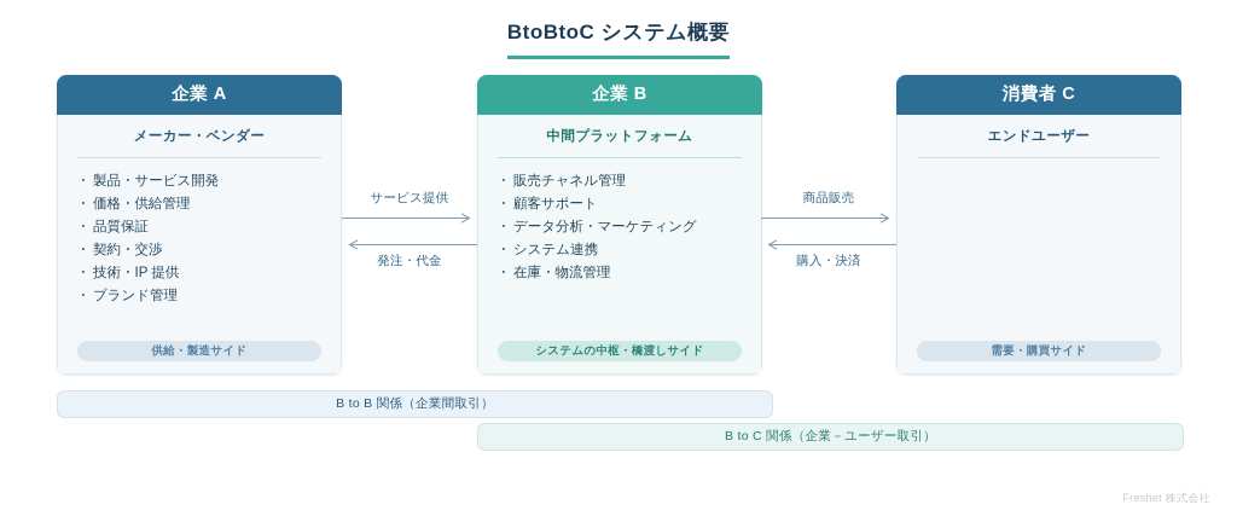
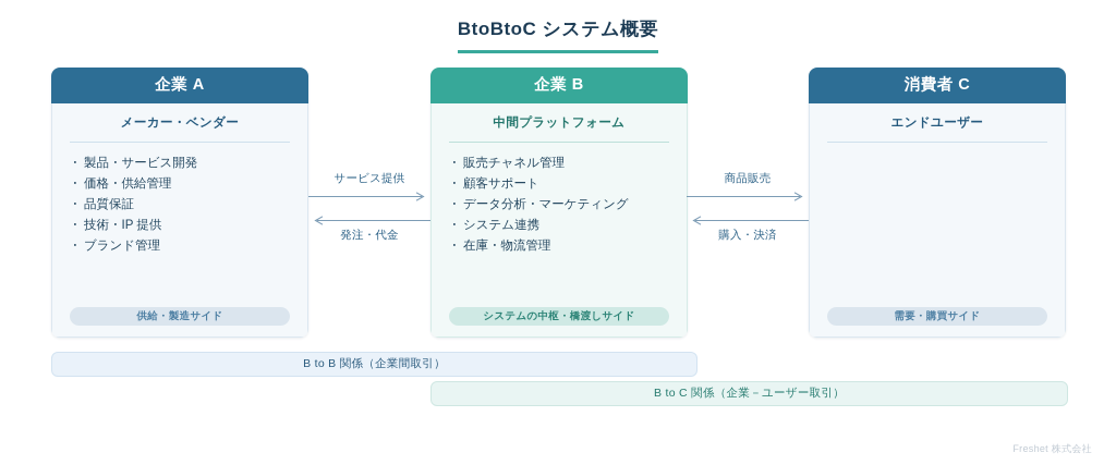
  BtoBtoC システム概要
  企業 A
  メーカー・ベンダー
  製品・サービス開発
  価格・供給管理
  品質保証
- 契約・交渉
  技術・IP 提供
  ブランド管理
  供給・製造サイド
  企業 B
  中間プラットフォーム
  販売チャネル管理
  顧客サポート
  データ分析・マーケティング
  システム連携
  在庫・物流管理
  システムの中枢・橋渡しサイド
  消費者 C
  エンドユーザー
  需要・購買サイド
  サービス提供
  発注・代金
  商品販売
  購入・決済
  B to B 関係（企業間取引）
  B to C 関係（企業－ユーザー取引）
  Freshet 株式会社
